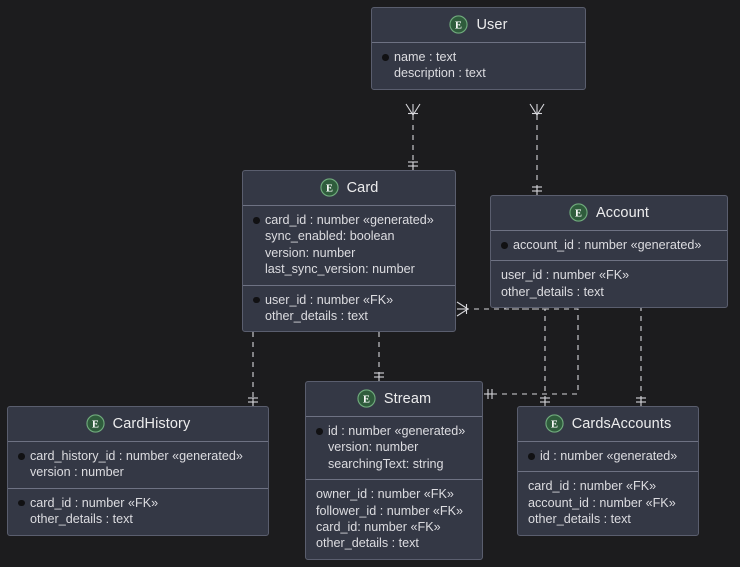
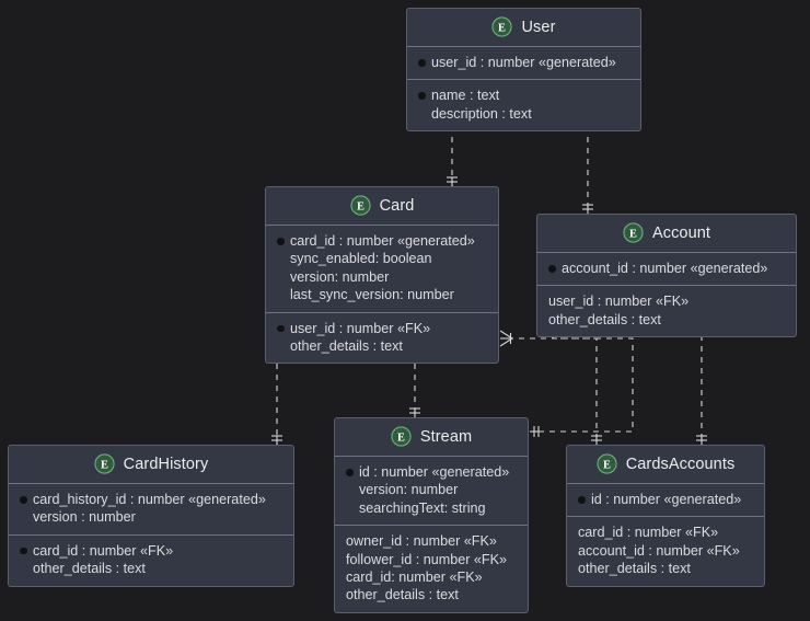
  E
  User
+ user_id : number «generated»
  name : text
  description : text
  E
  Card
  card_id : number «generated»
  sync_enabled: boolean
  version: number
  last_sync_version: number
  user_id : number «FK»
  other_details : text
  E
  Account
  account_id : number «generated»
  user_id : number «FK»
  other_details : text
  E
  CardHistory
  card_history_id : number «generated»
  version : number
  card_id : number «FK»
  other_details : text
  E
  Stream
  id : number «generated»
  version: number
  searchingText: string
  owner_id : number «FK»
  follower_id : number «FK»
  card_id: number «FK»
  other_details : text
  E
  CardsAccounts
  id : number «generated»
  card_id : number «FK»
  account_id : number «FK»
  other_details : text
